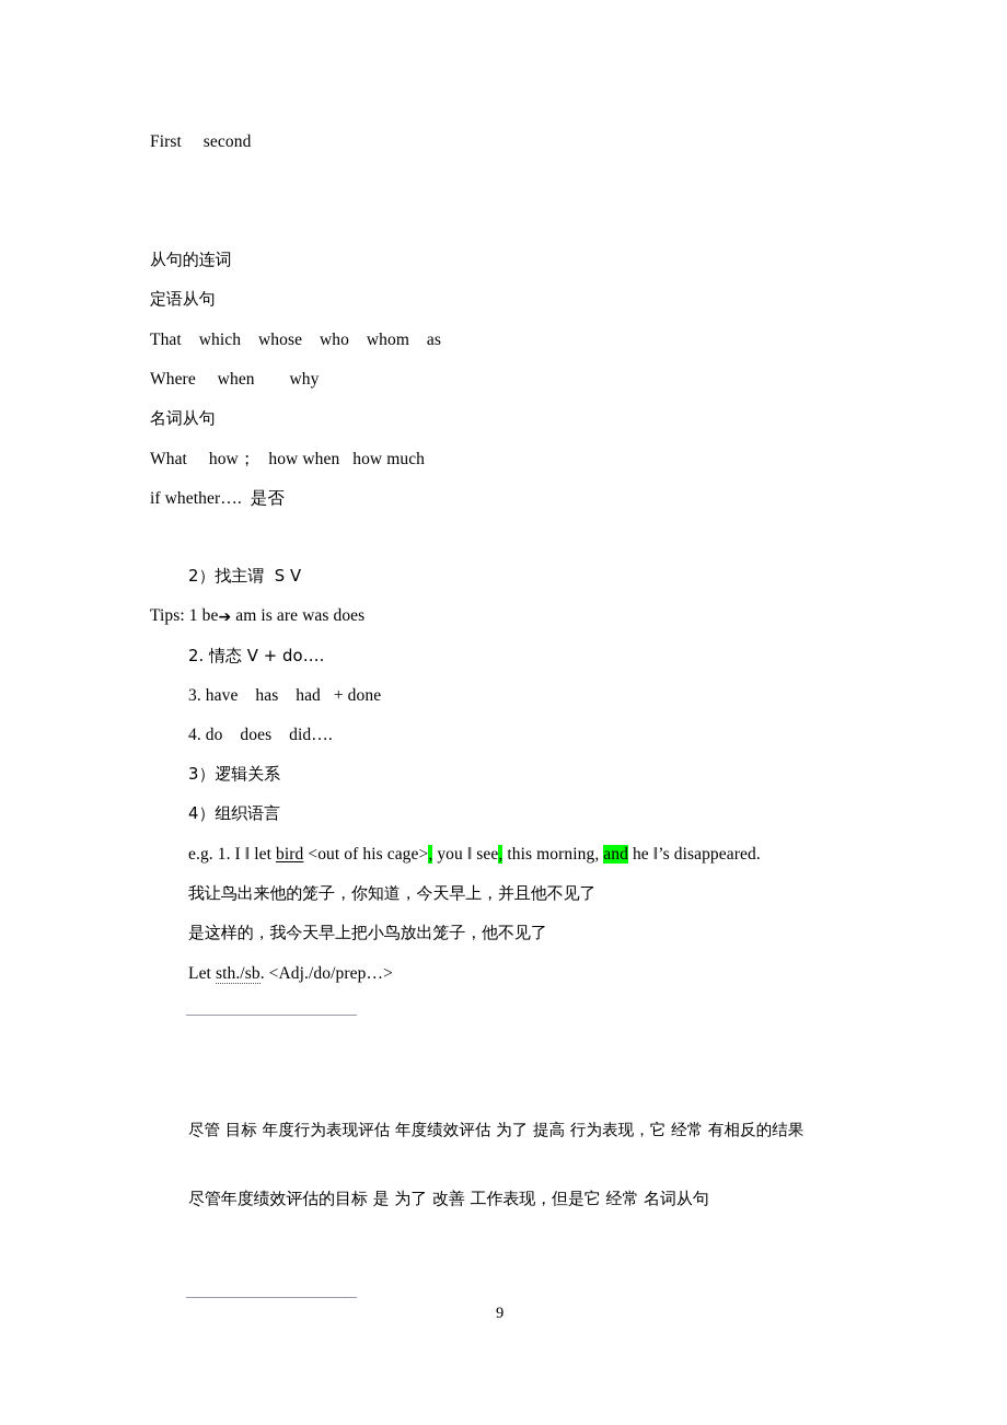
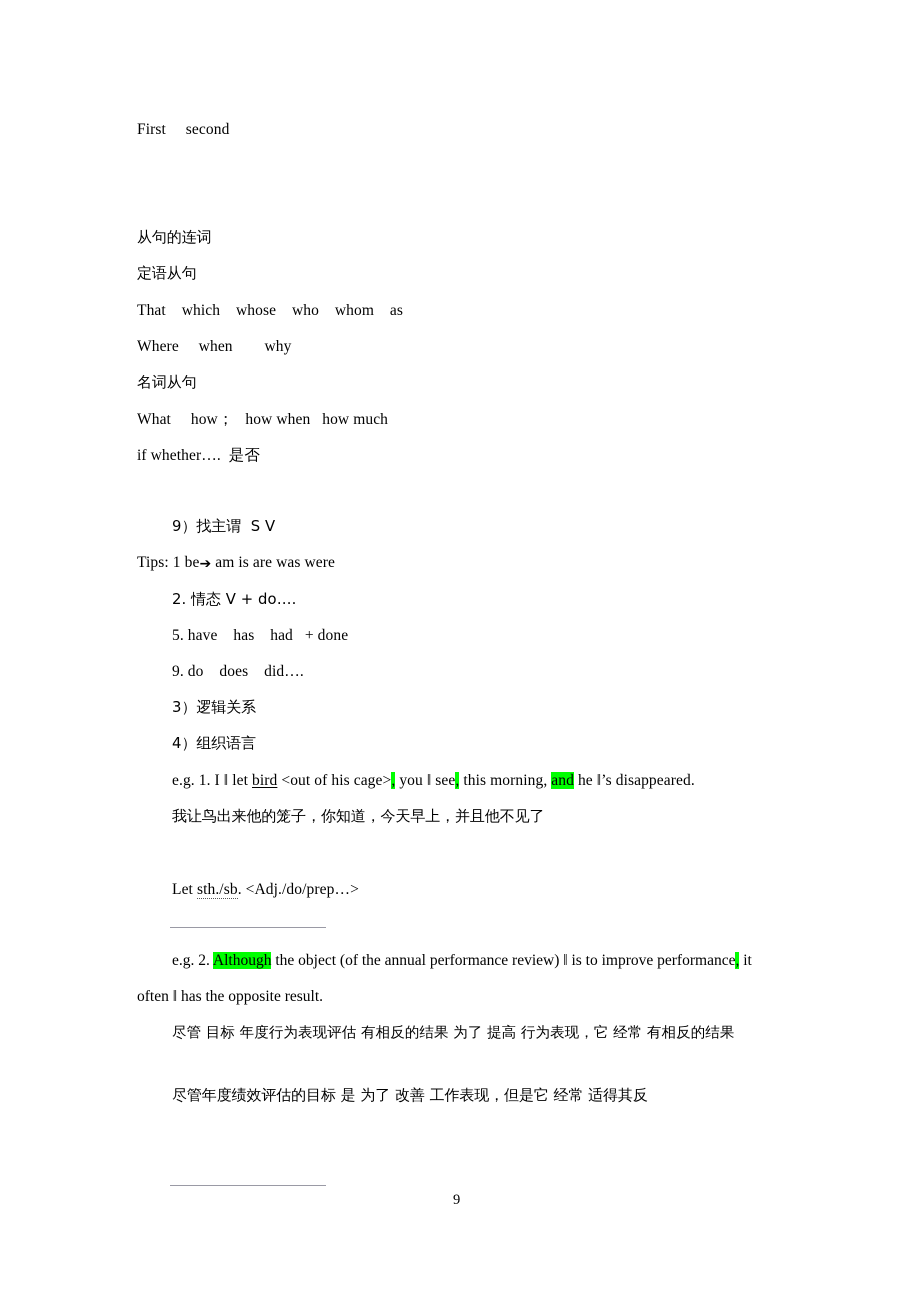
  First second
  从句的连词
  定语从句
  That which whose who whom as
  Where when why
  名词从句
  What how； how when how much
  if whether…. 是否
- 2）找主谓 S V
+ 9）找主谓 S V
- Tips: 1 be➔ am is are was does
+ Tips: 1 be➔ am is are was were
  2. 情态 V + do….
- 3. have has had + done
+ 5. have has had + done
- 4. do does did….
+ 9. do does did….
  3）逻辑关系
  4）组织语言
  e.g. 1. I ‖ let bird <out of his cage>, you ‖ see, this morning, and he ‖’s disappeared.
  我让鸟出来他的笼子，你知道，今天早上，并且他不见了
- 是这样的，我今天早上把小鸟放出笼子，他不见了
  Let sth./sb. <Adj./do/prep…>
+ e.g. 2. Although the object (of the annual performance review) ‖ is to improve performance, it often ‖ has the opposite result.
- 尽管 目标 年度行为表现评估 年度绩效评估 为了 提高 行为表现，它 经常 有相反的结果
+ 尽管 目标 年度行为表现评估 有相反的结果 为了 提高 行为表现，它 经常 有相反的结果
- 尽管年度绩效评估的目标 是 为了 改善 工作表现，但是它 经常 名词从句
+ 尽管年度绩效评估的目标 是 为了 改善 工作表现，但是它 经常 适得其反
  9
